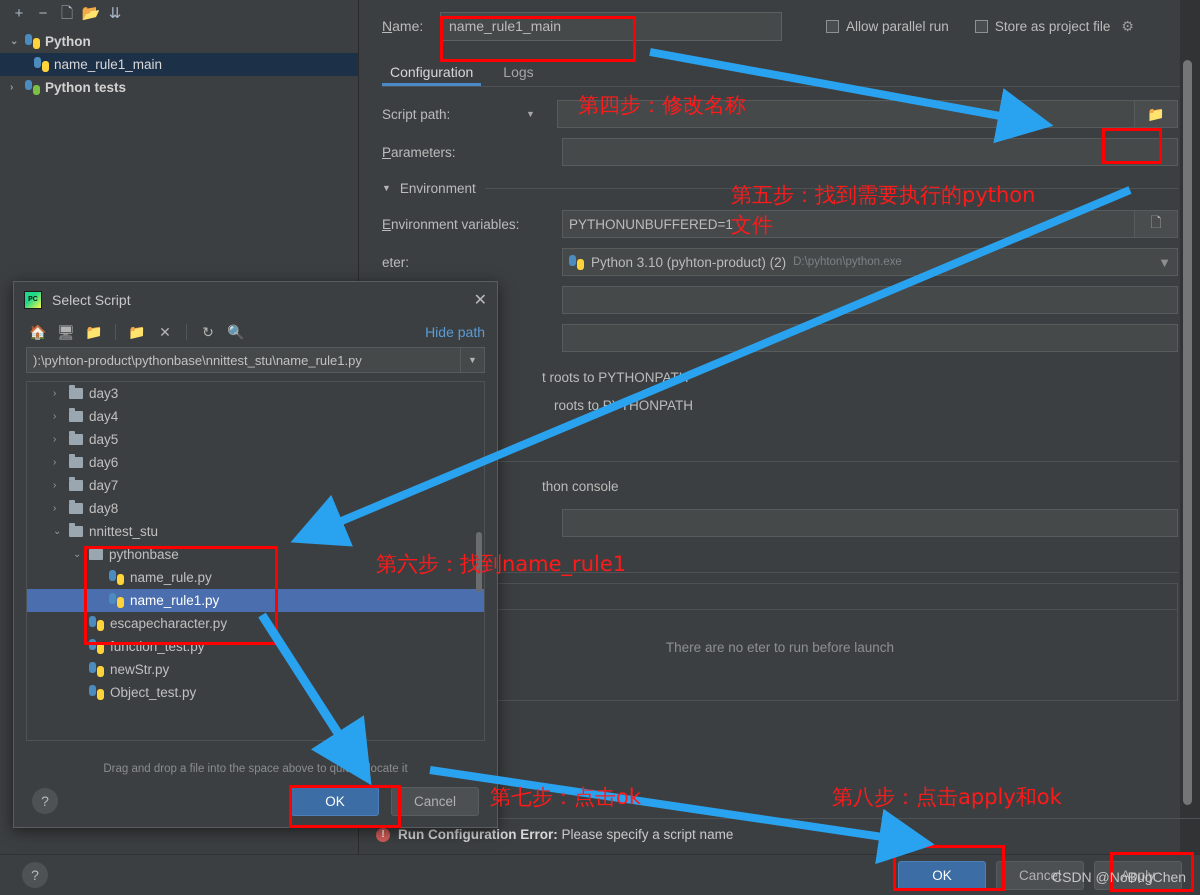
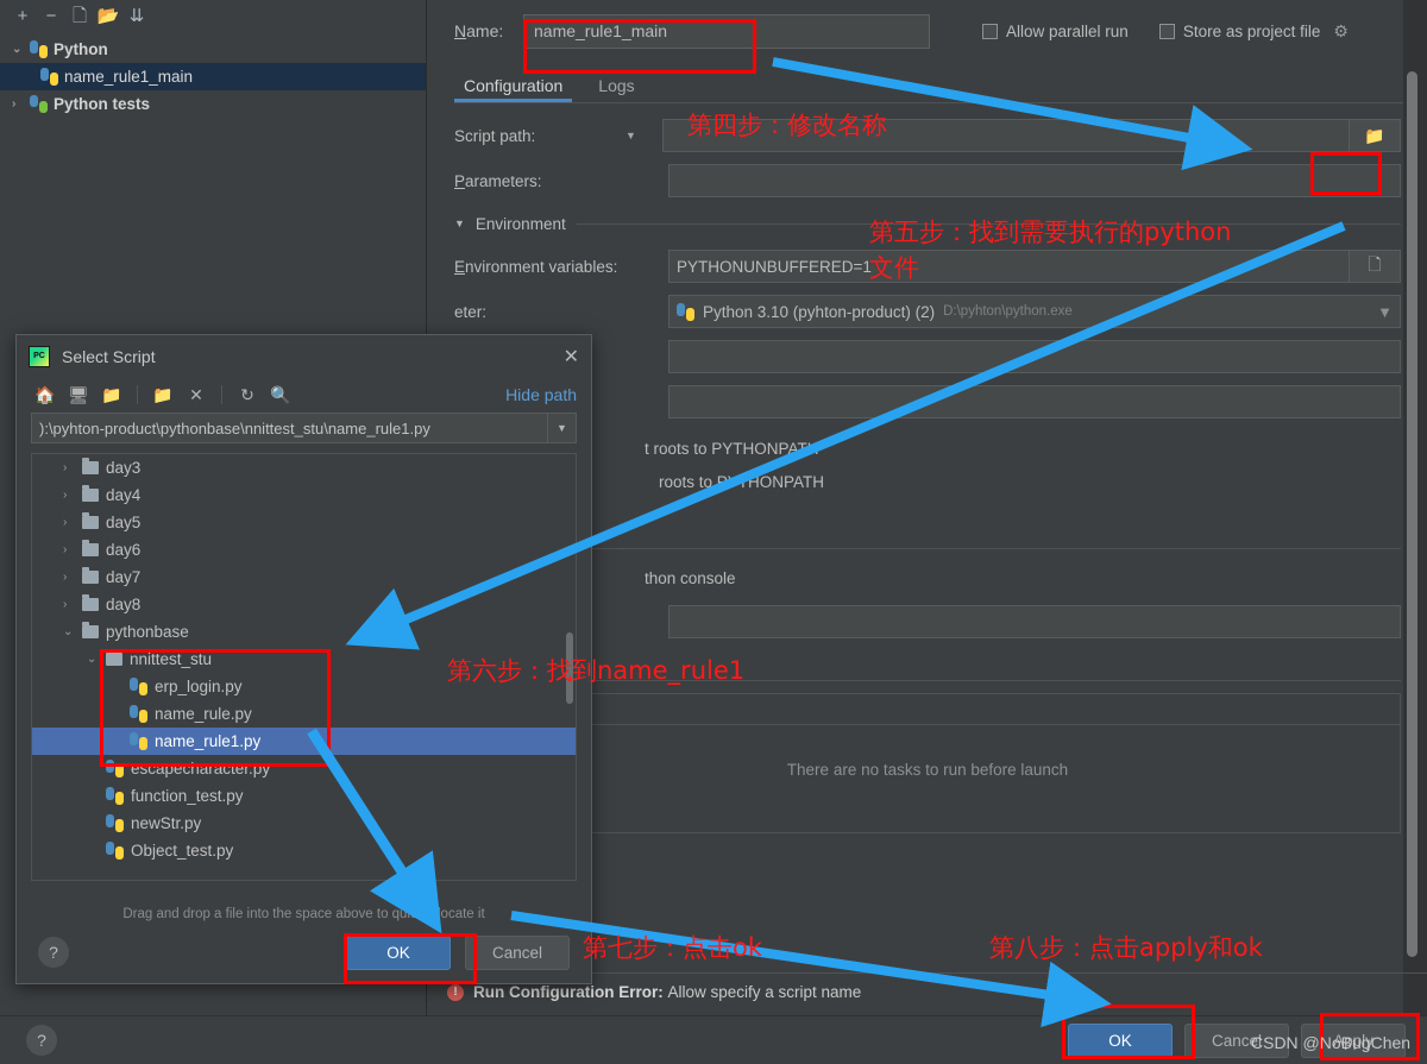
  +
  −
  🗋
  📂
  ⇊
  ⌄
  Python
  name_rule1_main
  ›
  Python tests
  Name:
  name_rule1_main
  Allow parallel run
  Store as project file
  ⚙
  Configuration
  Logs
  Script path:
  ▼
  📁
  Parameters:
  ▼
  Environment
  Environment variables:
  PYTHONUNBUFFERED=1
  🗋
  eter:
  Python 3.10 (pyhton-product) (2)
  D:\pyhton\python.exe
  ▼
  t roots to PYTHONPA
  roots to PHONPATH
  thon console
- There are no eter to run before launch
+ There are no tasks to run before launch
  !
- Run Configuration Error: Please specify a script name
+ Run Configuration Error: Allow specify a script name
  ?
  OK
  Cancel
  Apply
  Select Script
  ✕
  🏠
  🖥
  📁
  📁
  ✕
  ↻
  🔍
  Hide path
  ):\pyhton-product\pythonbase\nnittest_stu\name_rule1.py
  ▼
  ›
  day3
  ›
  day4
  ›
  day5
  ›
  day6
  ›
  day7
  ›
  day8
  ⌄
- nnittest_stu
+ pythonbase
  ⌄
- pythonbase
+ nnittest_stu
+ erp_login.py
  name_rule.py
  name_rule1.py
  escapecharacter.py
  function_test.py
  newStr.py
  Object_test.py
  Drag and drop a file into the space above to quickly locate it
  ?
  OK
  Cancel
  第四步：修改名称
  第五步：找到需要执行的python
  文件
  第六步：找到name_rule1
  第七步：点击ok
  第八步：点击apply和ok
  CSDN @NoBugChen
